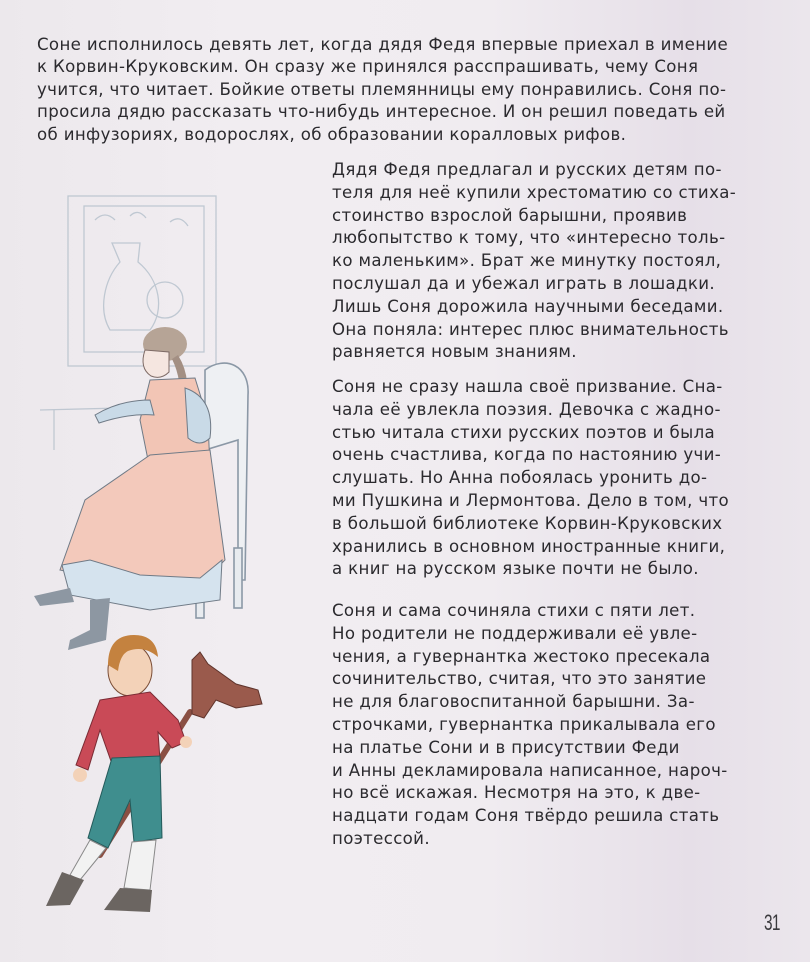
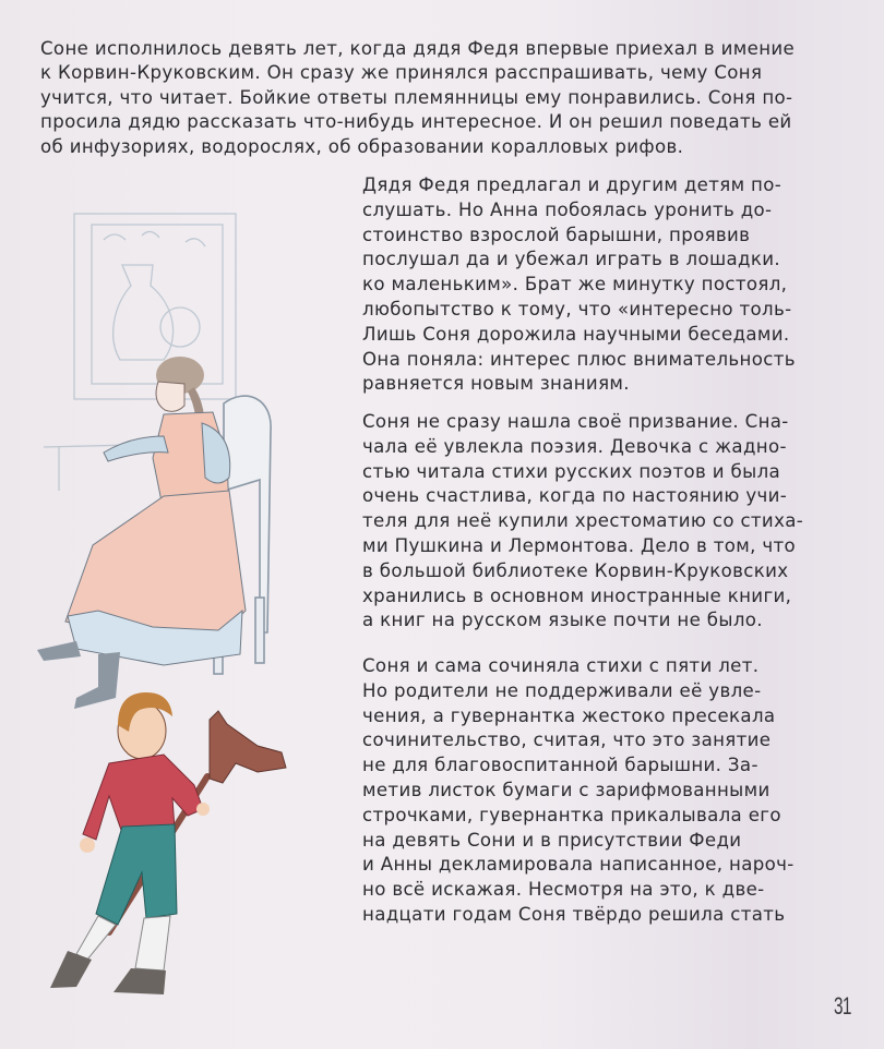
  Соне исполнилось девять лет, когда дядя Федя впервые приехал в имение
  к Корвин-Круковским. Он сразу же принялся расспрашивать, чему Соня
  учится, что читает. Бойкие ответы племянницы ему понравились. Соня по-
  просила дядю рассказать что-нибудь интересное. И он решил поведать ей
  об инфузориях, водорослях, об образовании коралловых рифов.
- Дядя Федя предлагал и русских детям по-
+ Дядя Федя предлагал и другим детям по-
- теля для неё купили хрестоматию со стиха-
+ слушать. Но Анна побоялась уронить до-
  стоинство взрослой барышни, проявив
- любопытство к тому, что «интересно толь-
+ послушал да и убежал играть в лошадки.
  ко маленьким». Брат же минутку постоял,
- послушал да и убежал играть в лошадки.
+ любопытство к тому, что «интересно толь-
  Лишь Соня дорожила научными беседами.
  Она поняла: интерес плюс внимательность
  равняется новым знаниям.
  Соня не сразу нашла своё призвание. Сна-
  чала её увлекла поэзия. Девочка с жадно-
  стью читала стихи русских поэтов и была
  очень счастлива, когда по настоянию учи-
- слушать. Но Анна побоялась уронить до-
+ теля для неё купили хрестоматию со стиха-
  ми Пушкина и Лермонтова. Дело в том, что
  в большой библиотеке Корвин-Круковских
  хранились в основном иностранные книги,
  а книг на русском языке почти не было.
  Соня и сама сочиняла стихи с пяти лет.
  Но родители не поддерживали её увле-
  чения, а гувернантка жестоко пресекала
  сочинительство, считая, что это занятие
  не для благовоспитанной барышни. За-
+ метив листок бумаги с зарифмованными
  строчками, гувернантка прикалывала его
- на платье Сони и в присутствии Феди
+ на девять Сони и в присутствии Феди
  и Анны декламировала написанное, нароч-
  но всё искажая. Несмотря на это, к две-
  надцати годам Соня твёрдо решила стать
- поэтессой.
  31
